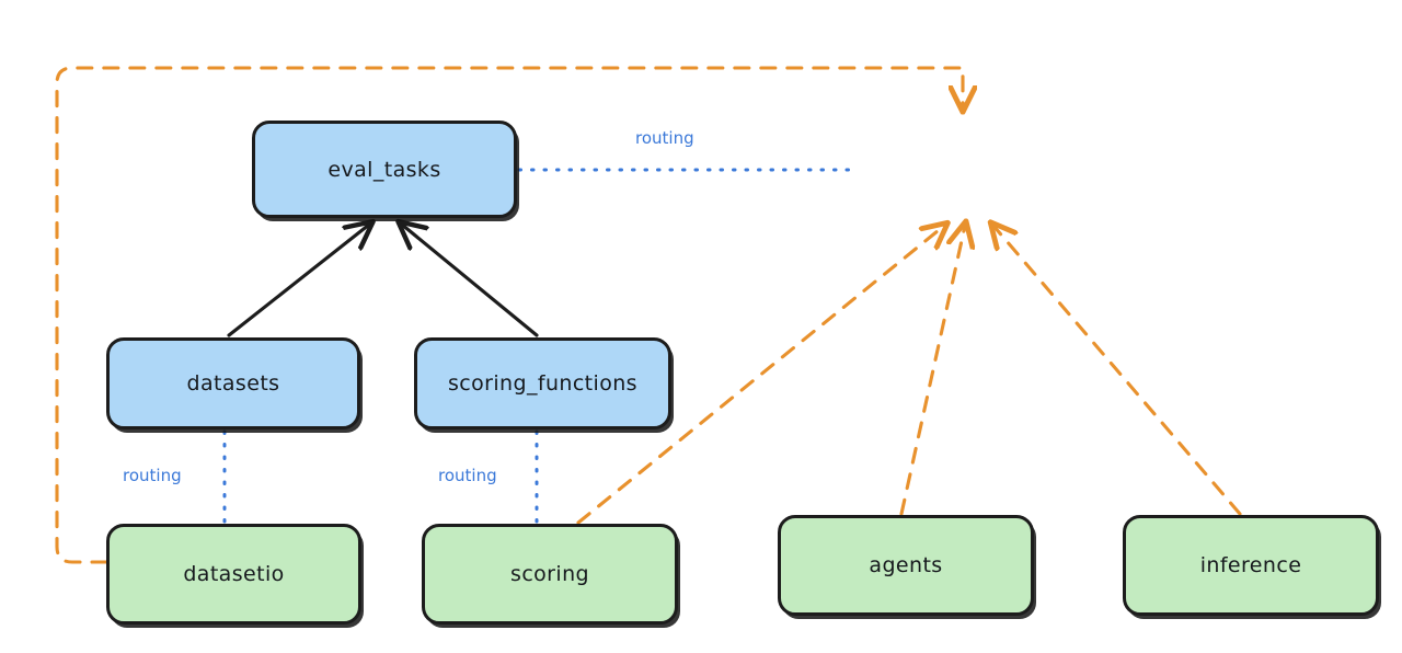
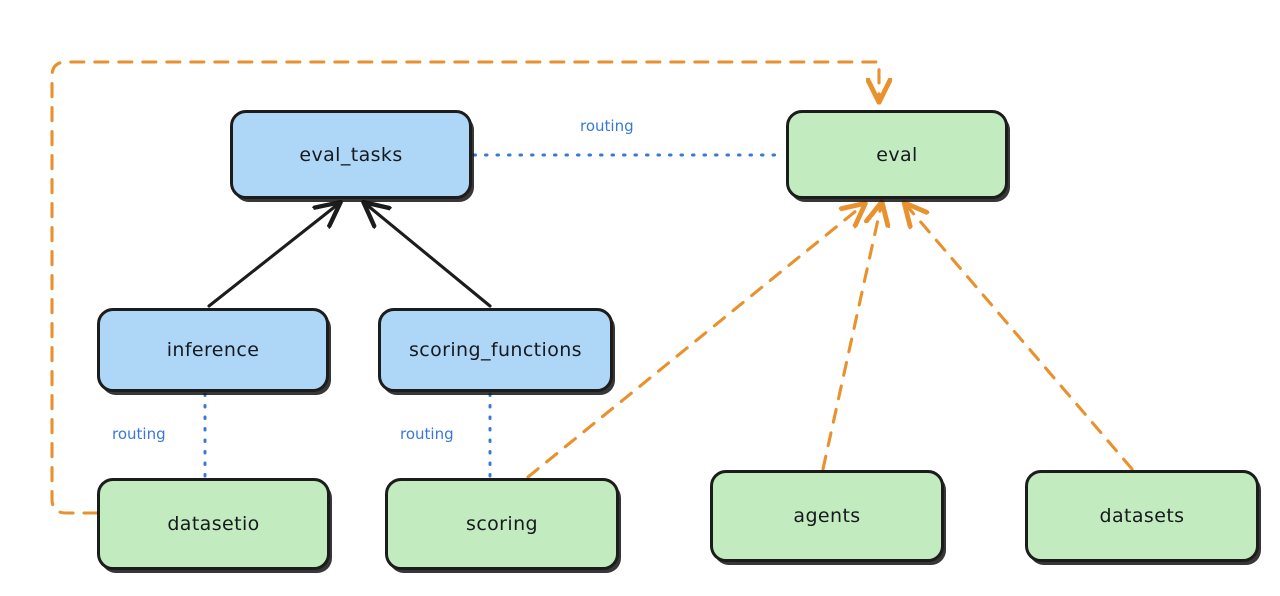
  eval_tasks
+ eval
- datasets
+ inference
  scoring_functions
  datasetio
  scoring
  agents
- inference
+ datasets
  routing
  routing
  routing
